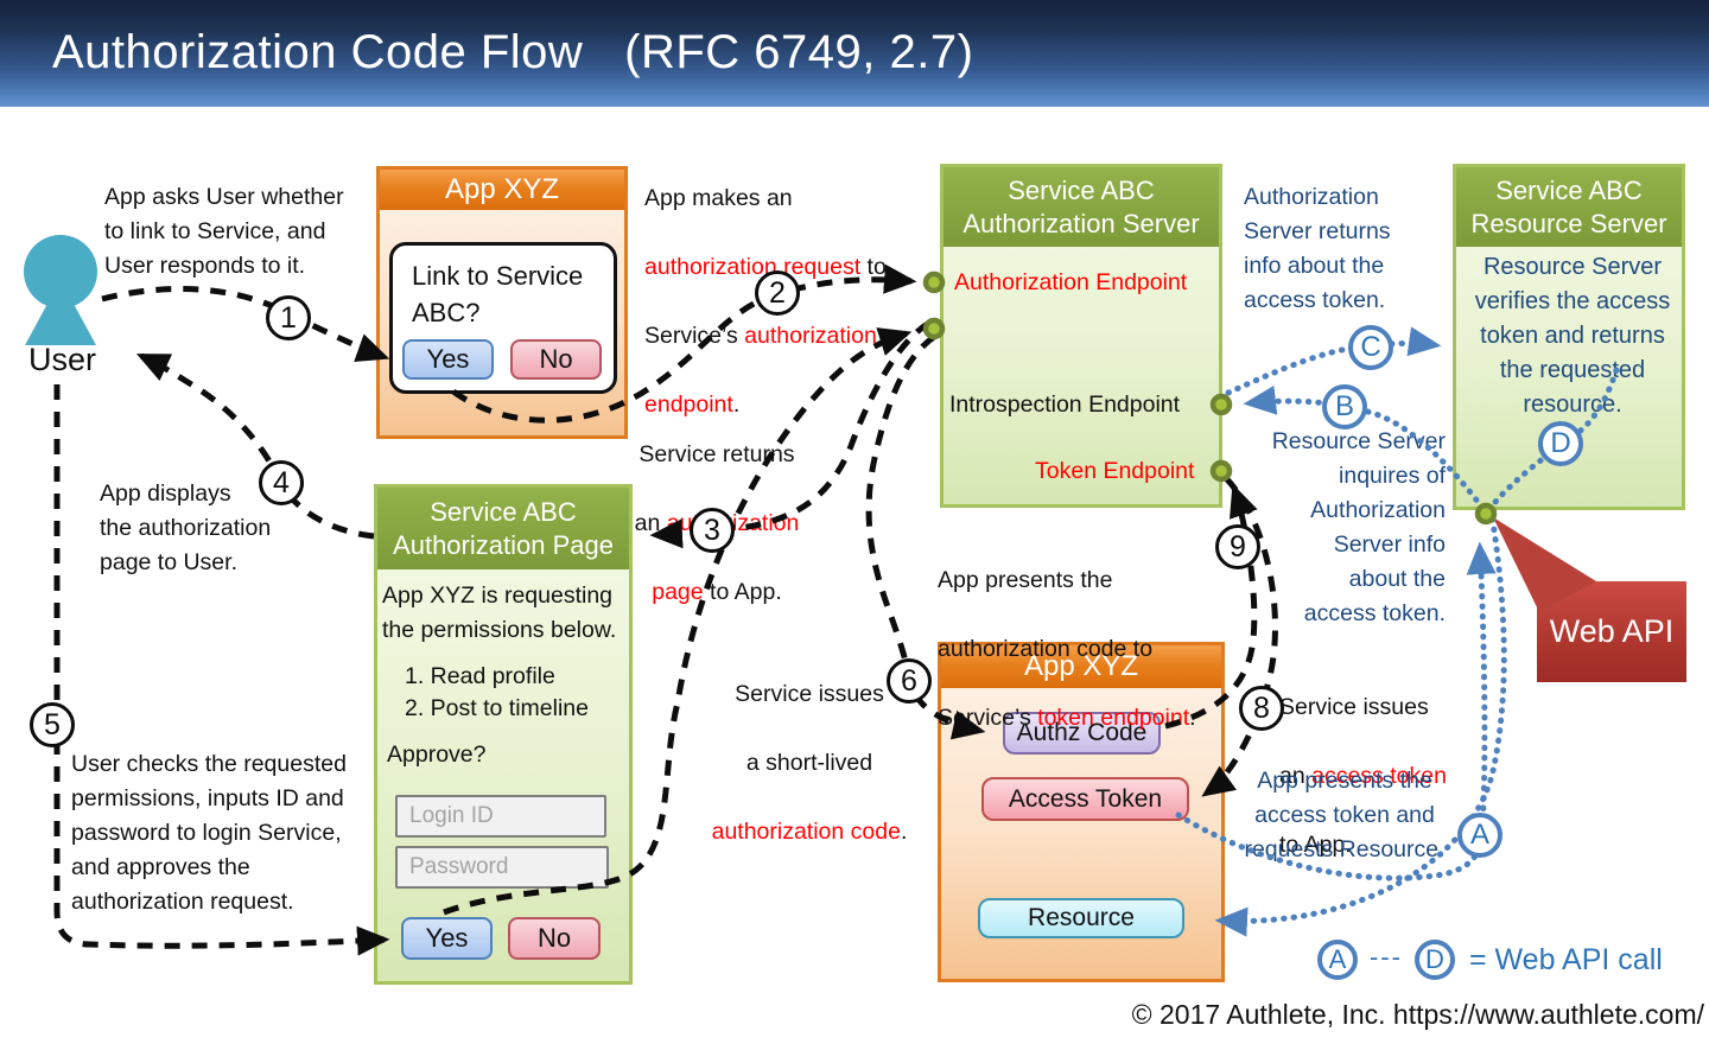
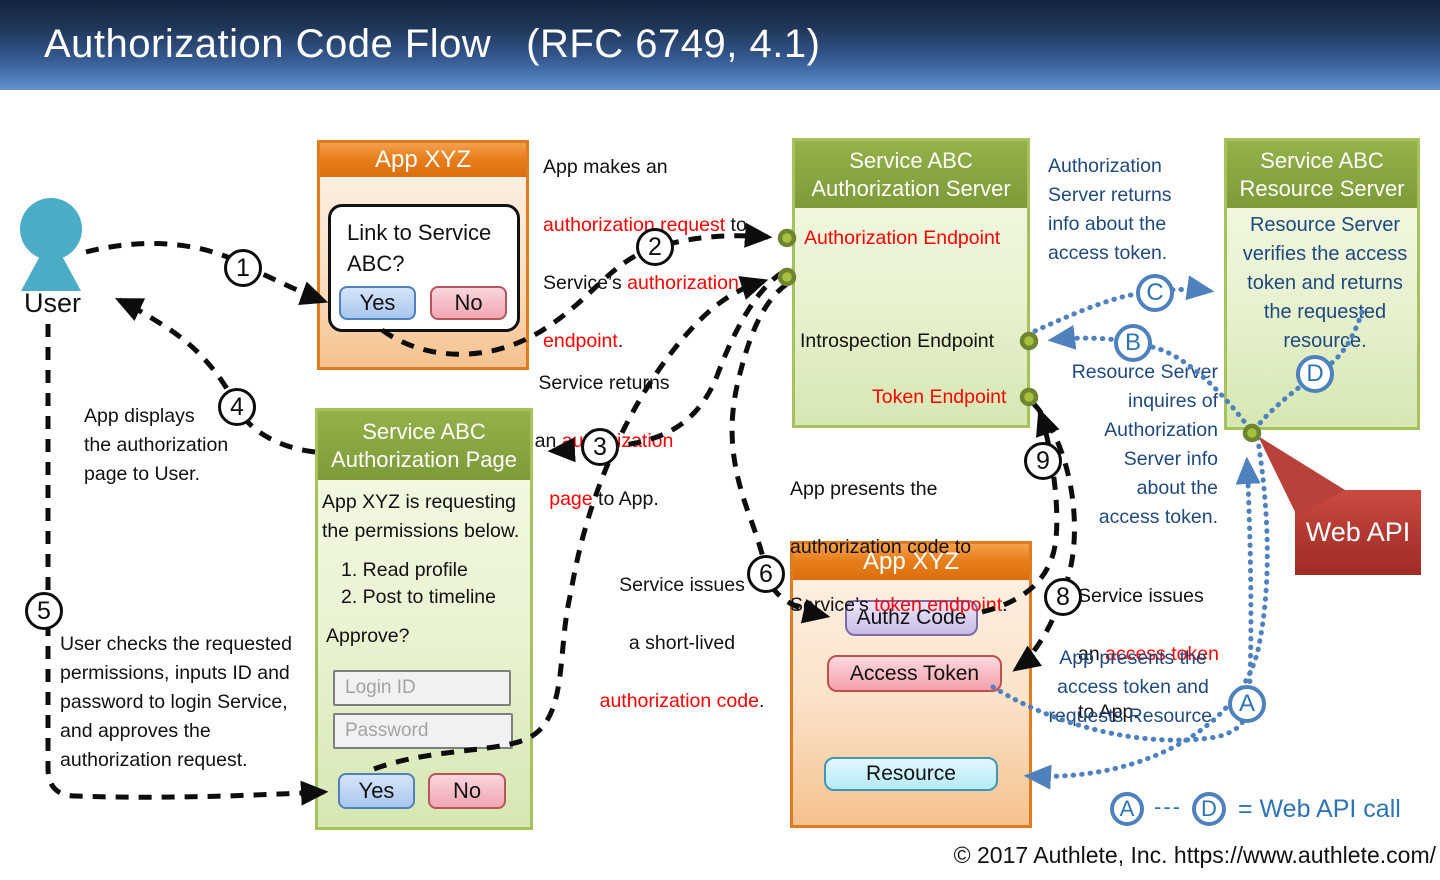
- Authorization Code Flow (RFC 6749, 2.7)
+ Authorization Code Flow (RFC 6749, 4.1)
  User
  App XYZ
  Link to Service ABC?
  Yes
  No
  Service ABC
  Authorization Server
  Authorization Endpoint
  Introspection Endpoint
  Token Endpoint
  Service ABC
  Resource Server
  Resource Server
  verifies the access
  token and returns
  the requesed
  resource.
  Service ABC
  Authorization Page
  App XYZ is requesting
  the permissions below.
  1. Read profile
  2. Post to timeline
  Approve?
  Login ID
  Password
  Yes
  No
  App XYZ
  Authz Code
  Access Token
  Resource
  Web API
- App asks User whether
- to link to Service, and
- User responds to it.
  App makes an
  authorization request to
  Service’s authorization
  endpoint.
  Service returns
  page to App.
  App displays
  the authorization
  page to User.
  User checks the requested
  permissions, inputs ID and
  password to login Service,
  and approves the
  authorization request.
  Service issues
  a short-lived
  authorization code.
  App presents the
  authorization code to
  ervice’s token endpoint
  Service issues
  an access token
  to App.
  Authorization
  Server returns
  info about the
  access token.
  Resource Serer
  inquires of
  Authorization
  Server info
  about the
  access token.
  App presents the
  access token and
  equests Resource.
  1
  2
  3
  4
  5
  6
  9
  8
  A
  B
  C
  D
  A
  ---
  D
  = Web API call
  © 2017 Authlete, Inc. https://www.authlete.com/
